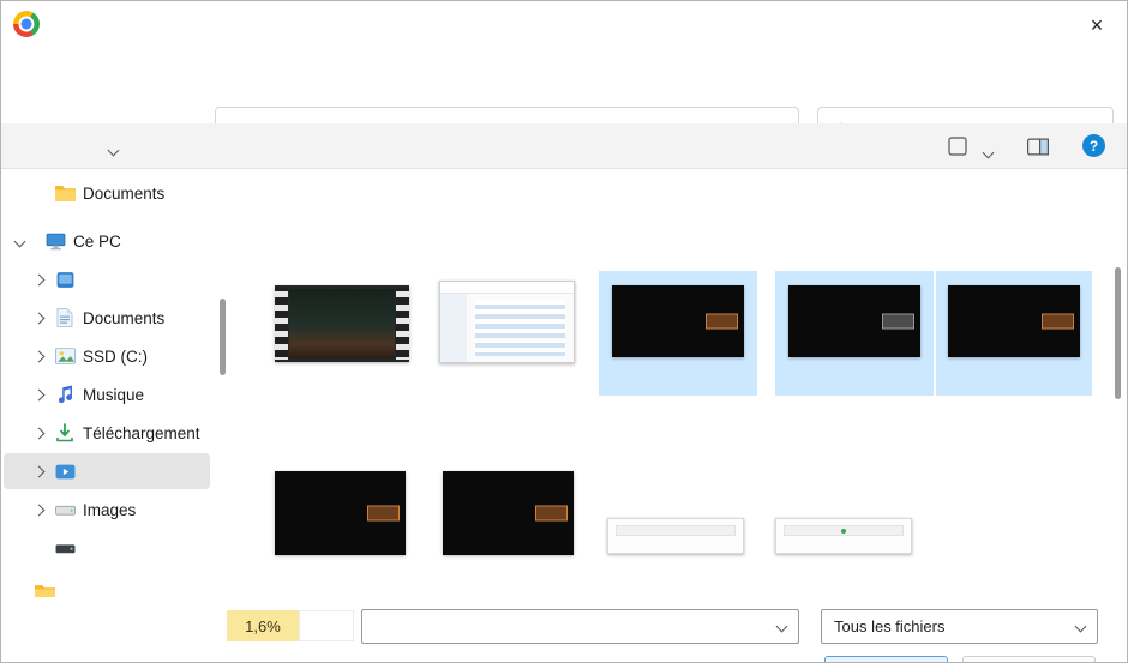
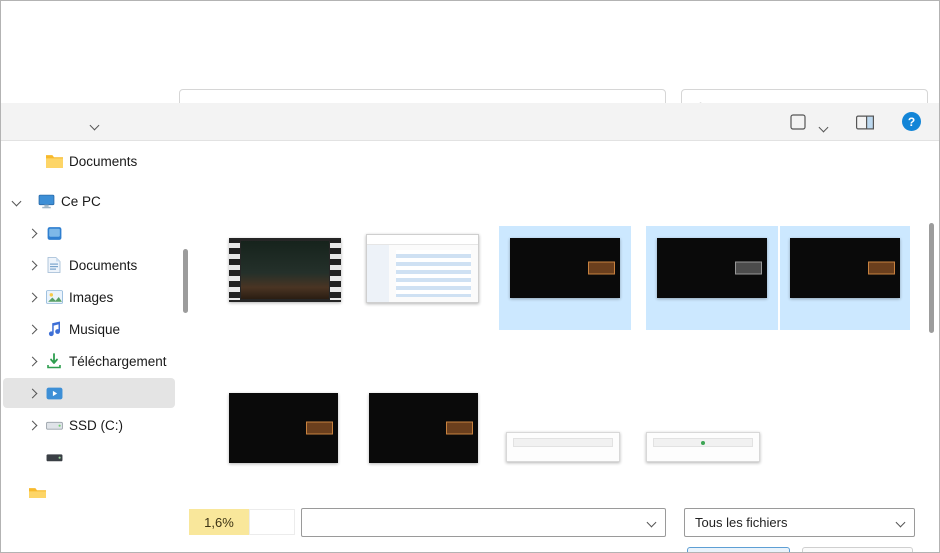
- ×
  ?
  Documents
  Ce PC
  Documents
- SSD (C:)
+ Images
  Musique
  Téléchargement
- Images
+ SSD (C:)
  1,6%
  Tous les fichiers
